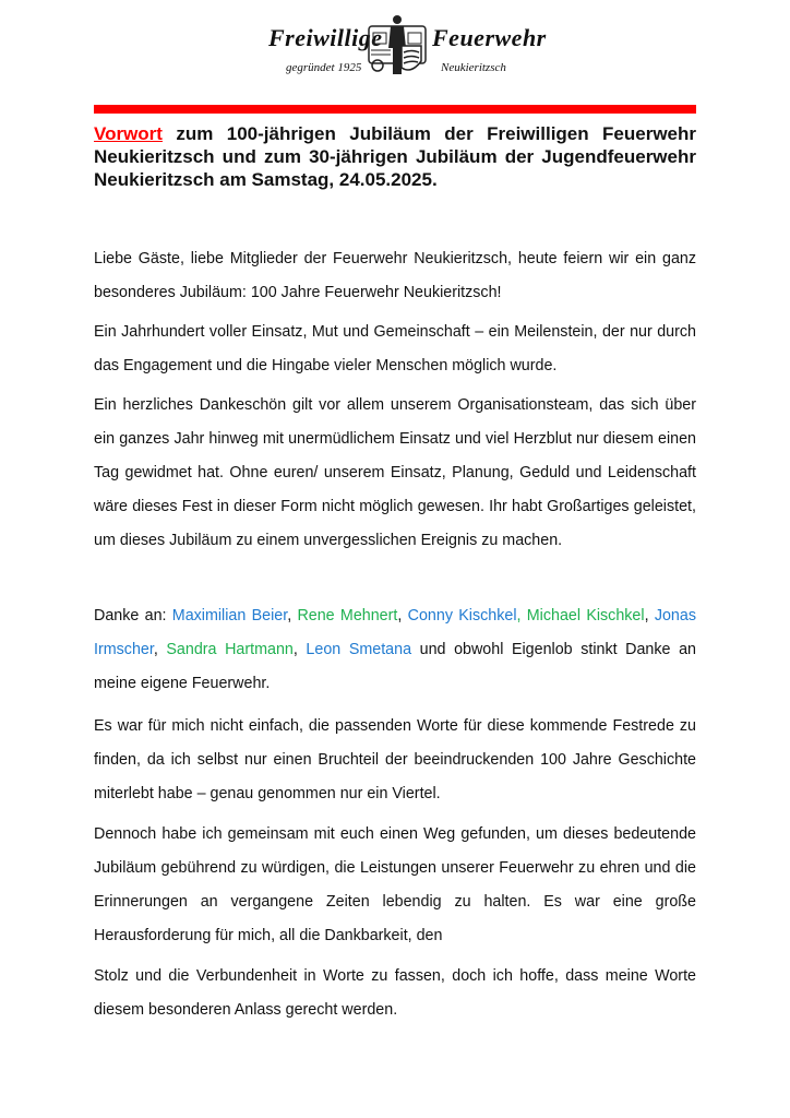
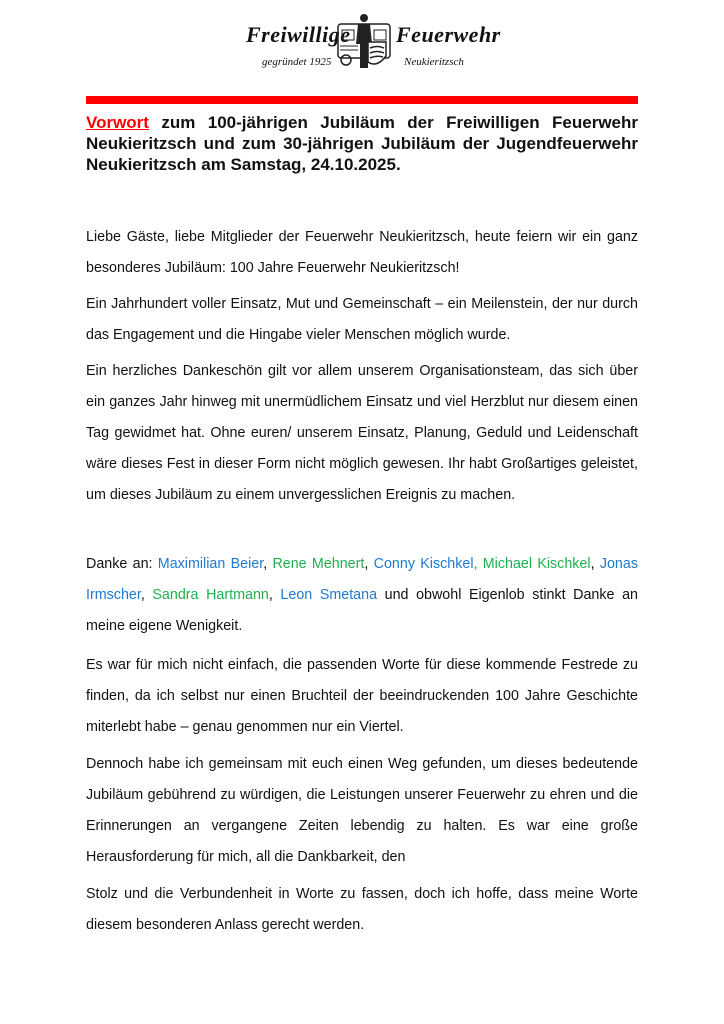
  Freiwillige
  Feuerwehr
  gegründet 1925
  Neukieritzsch
- Vorwort zum 100-jährigen Jubiläum der Freiwilligen Feuerwehr Neukieritzsch und zum 30-jährigen Jubiläum der Jugendfeuerwehr Neukieritzsch am Samstag, 24.05.2025.
+ Vorwort zum 100-jährigen Jubiläum der Freiwilligen Feuerwehr Neukieritzsch und zum 30-jährigen Jubiläum der Jugendfeuerwehr Neukieritzsch am Samstag, 24.10.2025.
  Liebe Gäste, liebe Mitglieder der Feuerwehr Neukieritzsch, heute feiern wir ein ganz besonderes Jubiläum: 100 Jahre Feuerwehr Neukieritzsch!
  Ein Jahrhundert voller Einsatz, Mut und Gemeinschaft – ein Meilenstein, der nur durch das Engagement und die Hingabe vieler Menschen möglich wurde.
  Ein herzliches Dankeschön gilt vor allem unserem Organisationsteam, das sich über ein ganzes Jahr hinweg mit unermüdlichem Einsatz und viel Herzblut nur diesem einen Tag gewidmet hat. Ohne euren/ unserem Einsatz, Planung, Geduld und Leidenschaft wäre dieses Fest in dieser Form nicht möglich gewesen. Ihr habt Großartiges geleistet, um dieses Jubiläum zu einem unvergesslichen Ereignis zu machen.
- Danke an: Maximilian Beier, Rene Mehnert, Conny Kischkel, Michael Kischkel, Jonas Irmscher, Sandra Hartmann, Leon Smetana und obwohl Eigenlob stinkt Danke an meine eigene Feuerwehr.
+ Danke an: Maximilian Beier, Rene Mehnert, Conny Kischkel, Michael Kischkel, Jonas Irmscher, Sandra Hartmann, Leon Smetana und obwohl Eigenlob stinkt Danke an meine eigene Wenigkeit.
  Es war für mich nicht einfach, die passenden Worte für diese kommende Festrede zu finden, da ich selbst nur einen Bruchteil der beeindruckenden 100 Jahre Geschichte miterlebt habe – genau genommen nur ein Viertel.
  Dennoch habe ich gemeinsam mit euch einen Weg gefunden, um dieses bedeutende Jubiläum gebührend zu würdigen, die Leistungen unserer Feuerwehr zu ehren und die Erinnerungen an vergangene Zeiten lebendig zu halten. Es war eine große Herausforderung für mich, all die Dankbarkeit, den
  Stolz und die Verbundenheit in Worte zu fassen, doch ich hoffe, dass meine Worte diesem besonderen Anlass gerecht werden.
